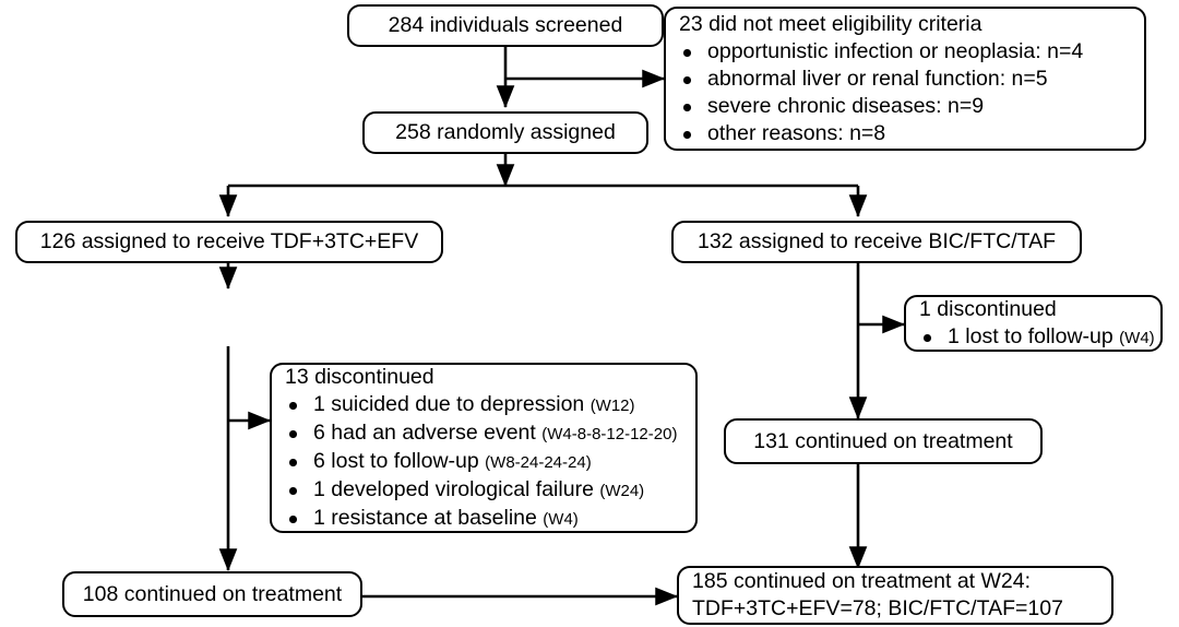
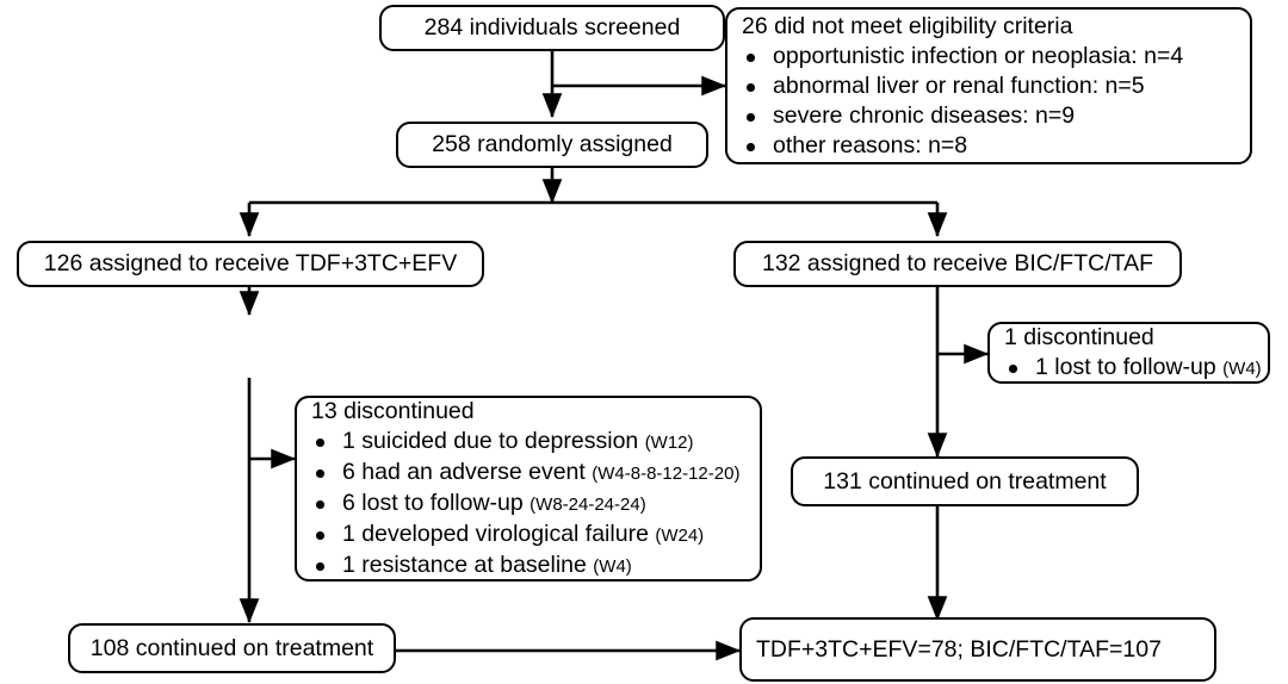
  284 individuals screened
- 23 did not meet eligibility criteria
+ 26 did not meet eligibility criteria
  opportunistic infection or neoplasia: n=4
  abnormal liver or renal function: n=5
  severe chronic diseases: n=9
  other reasons: n=8
  258 randomly assigned
  126 assigned to receive TDF+3TC+EFV
  132 assigned to receive BIC/FTC/TAF
  1 discontinued
  1 lost to follow-up (W4)
  13 discontinued
  1 suicided due to depression (W12)
  6 had an adverse event (W4-8-8-12-12-20)
  6 lost to follow-up (W8-24-24-24)
  1 developed virological failure (W24)
  1 resistance at baseline (W4)
  131 continued on treatment
  108 continued on treatment
- 185 continued on treatment at W24:
  TDF+3TC+EFV=78; BIC/FTC/TAF=107
